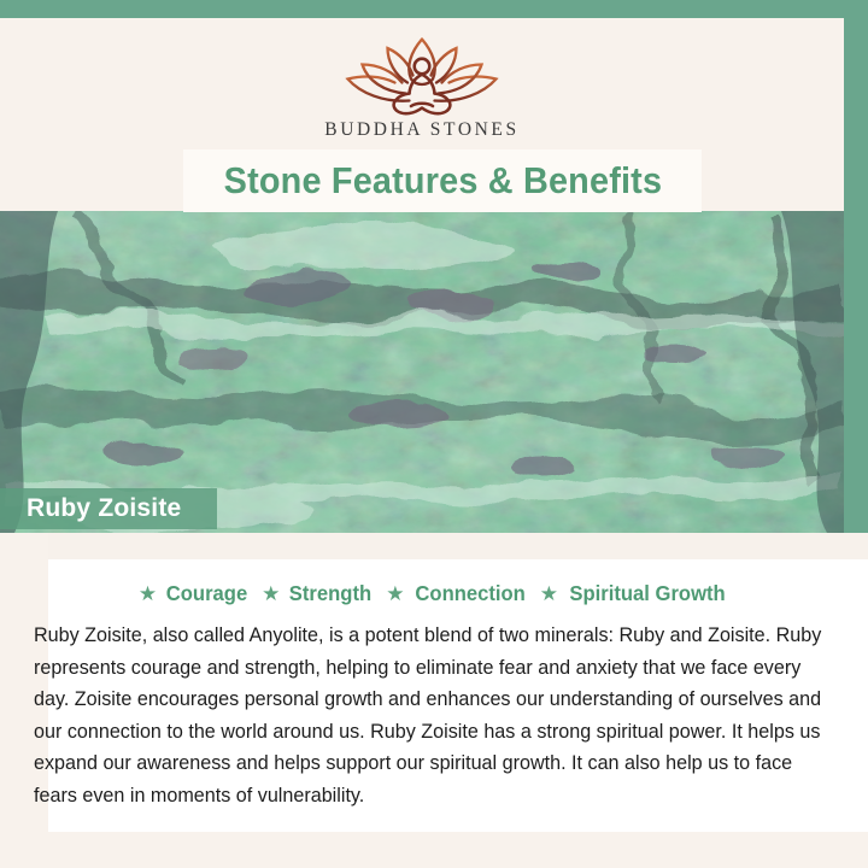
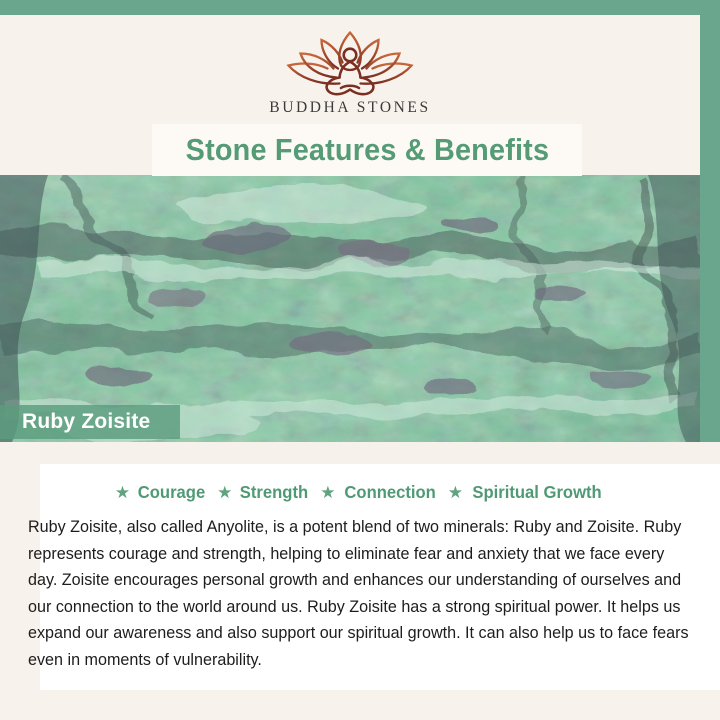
  BUDDHA STONES
  Stone Features & Benefits
  Ruby Zoisite
  ★
  Courage
  ★
  Strength
  ★
  Connection
  ★
  Spiritual Growth
- Ruby Zoisite, also called Anyolite, is a potent blend of two minerals: Ruby and Zoisite. Ruby represents courage and strength, helping to eliminate fear and anxiety that we face every day. Zoisite encourages personal growth and enhances our understanding of ourselves and our connection to the world around us. Ruby Zoisite has a strong spiritual power. It helps us expand our awareness and helps support our spiritual growth. It can also help us to face fears even in moments of vulnerability.
+ Ruby Zoisite, also called Anyolite, is a potent blend of two minerals: Ruby and Zoisite. Ruby represents courage and strength, helping to eliminate fear and anxiety that we face every day. Zoisite encourages personal growth and enhances our understanding of ourselves and our connection to the world around us. Ruby Zoisite has a strong spiritual power. It helps us expand our awareness and also support our spiritual growth. It can also help us to face fears even in moments of vulnerability.
